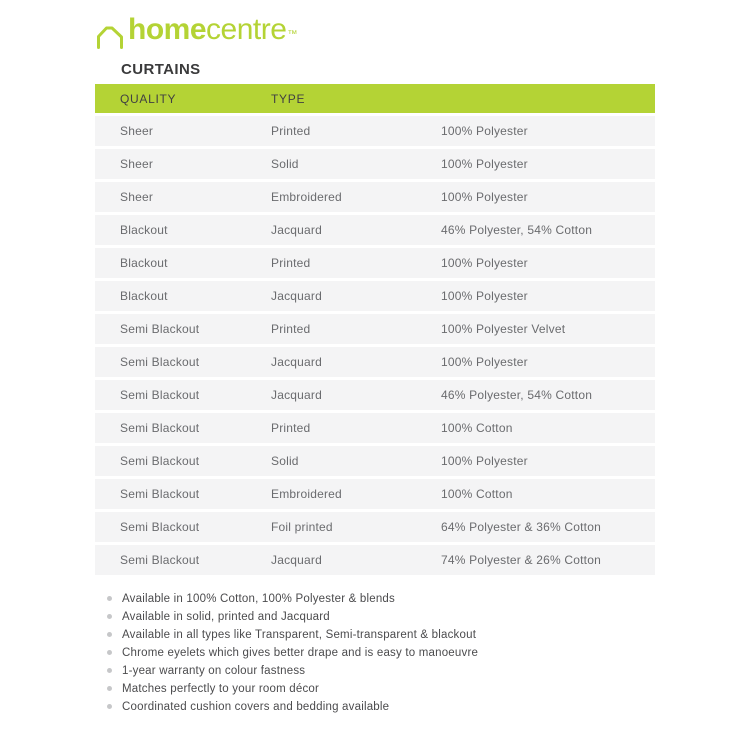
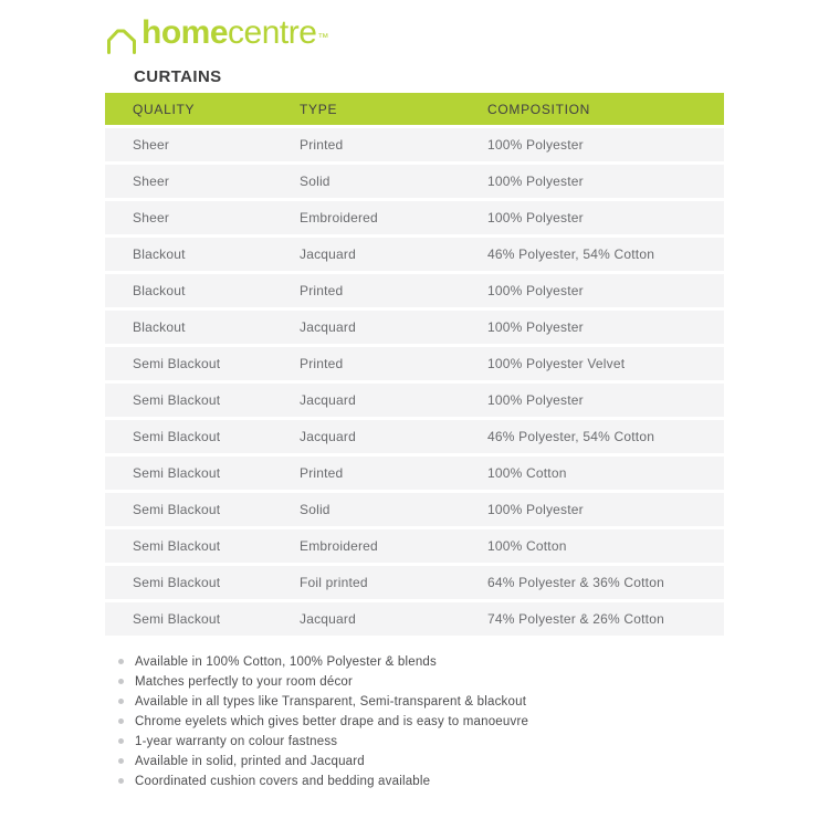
  home
  centre
  ™
  CURTAINS
  QUALITY
  TYPE
+ COMPOSITION
  Sheer
  Printed
  100% Polyester
  Sheer
  Solid
  100% Polyester
  Sheer
  Embroidered
  100% Polyester
  Blackout
  Jacquard
  46% Polyester, 54% Cotton
  Blackout
  Printed
  100% Polyester
  Blackout
  Jacquard
  100% Polyester
  Semi Blackout
  Printed
  100% Polyester Velvet
  Semi Blackout
  Jacquard
  100% Polyester
  Semi Blackout
  Jacquard
  46% Polyester, 54% Cotton
  Semi Blackout
  Printed
  100% Cotton
  Semi Blackout
  Solid
  100% Polyester
  Semi Blackout
  Embroidered
  100% Cotton
  Semi Blackout
  Foil printed
  64% Polyester & 36% Cotton
  Semi Blackout
  Jacquard
  74% Polyester & 26% Cotton
  Available in 100% Cotton, 100% Polyester & blends
- Available in solid, printed and Jacquard
+ Matches perfectly to your room décor
  Available in all types like Transparent, Semi-transparent & blackout
  Chrome eyelets which gives better drape and is easy to manoeuvre
  1-year warranty on colour fastness
- Matches perfectly to your room décor
+ Available in solid, printed and Jacquard
  Coordinated cushion covers and bedding available
